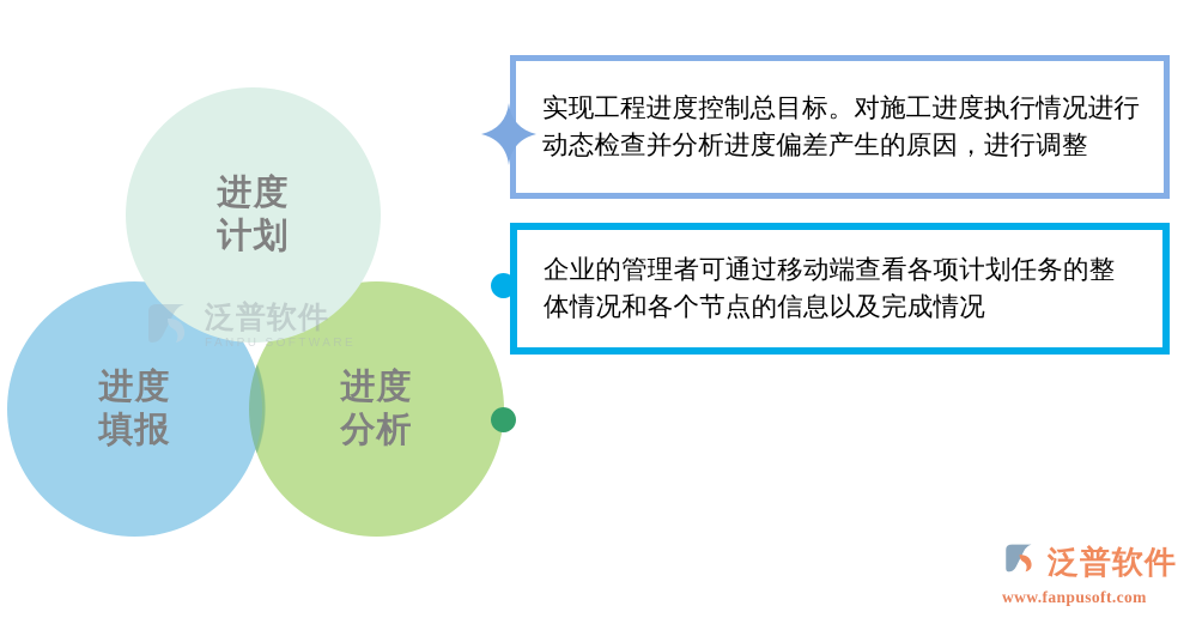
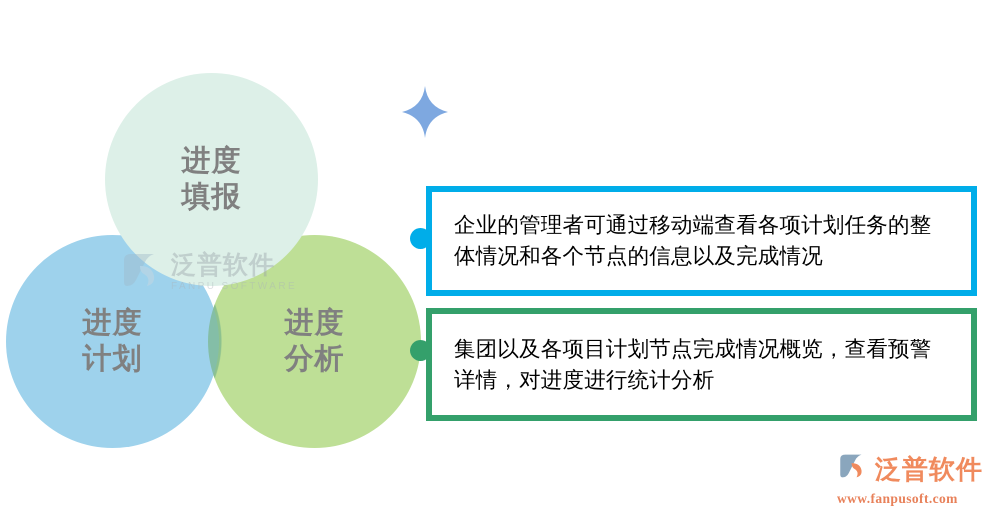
  进度
- 计划
+ 填报
  进度
- 填报
+ 计划
  泛普软件
  FANPU SOFTWARE
- 实现工程进度控制总目标。对施工进度执行情况进行动态检查并分析进度偏差产生的原因，进行调整
  企业的管理者可通过移动端查看各项计划任务的整体情况和各个节点的信息以及完成情况
+ 集团以及各项目计划节点完成情况概览，查看预警详情，对进度进行统计分析
  泛普软件
  www.fanpusoft.com
